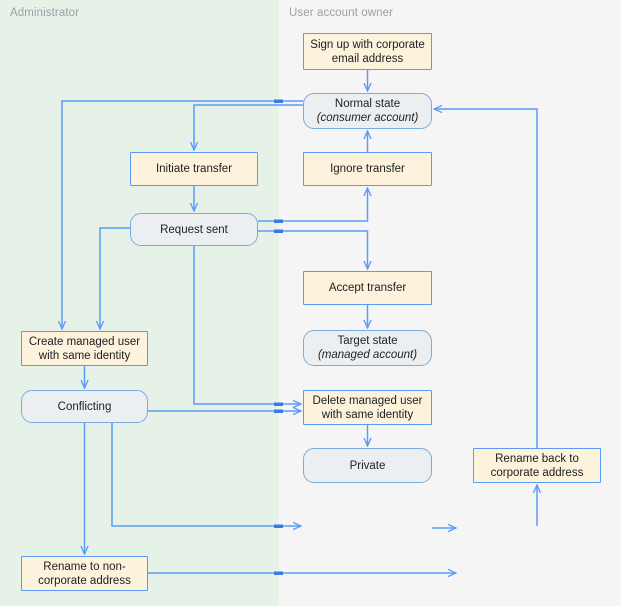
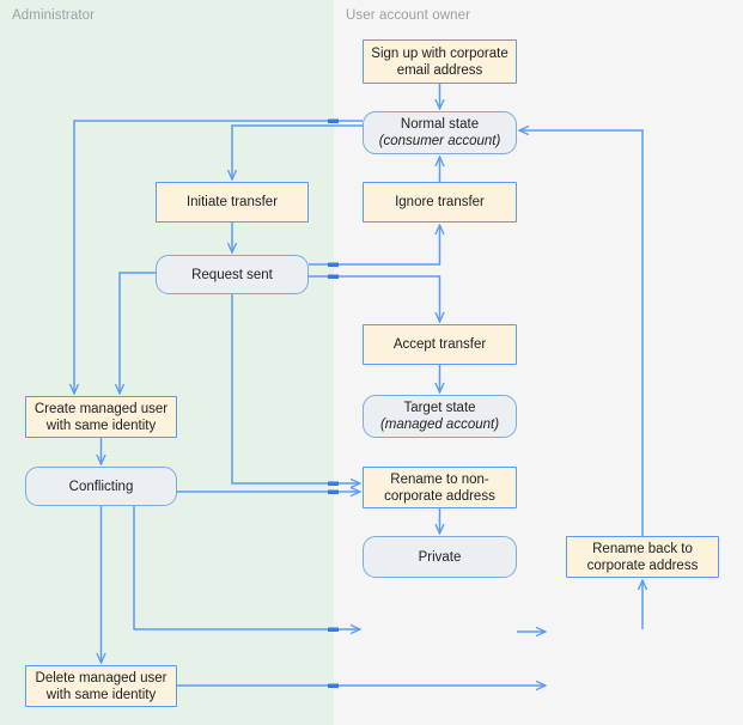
  Administrator
  User account owner
  Sign up with corporate email address
  Normal state
  (consumer account)
  Initiate transfer
  Ignore transfer
  Request sent
  Accept transfer
  Target state
  (managed account)
  Create managed user with same identity
  Conflicting
- Delete managed user with same identity
+ Rename to non-corporate address
  Private
  Rename back to corporate address
- Rename to non-corporate address
+ Delete managed user with same identity
